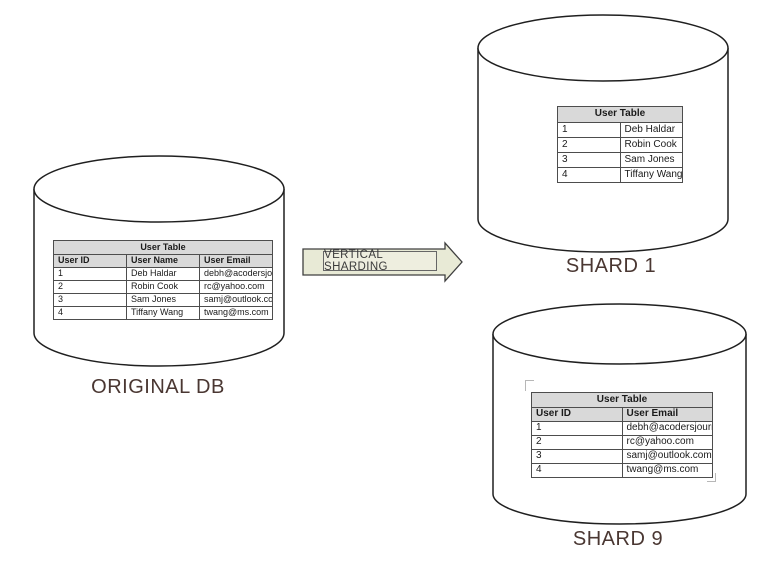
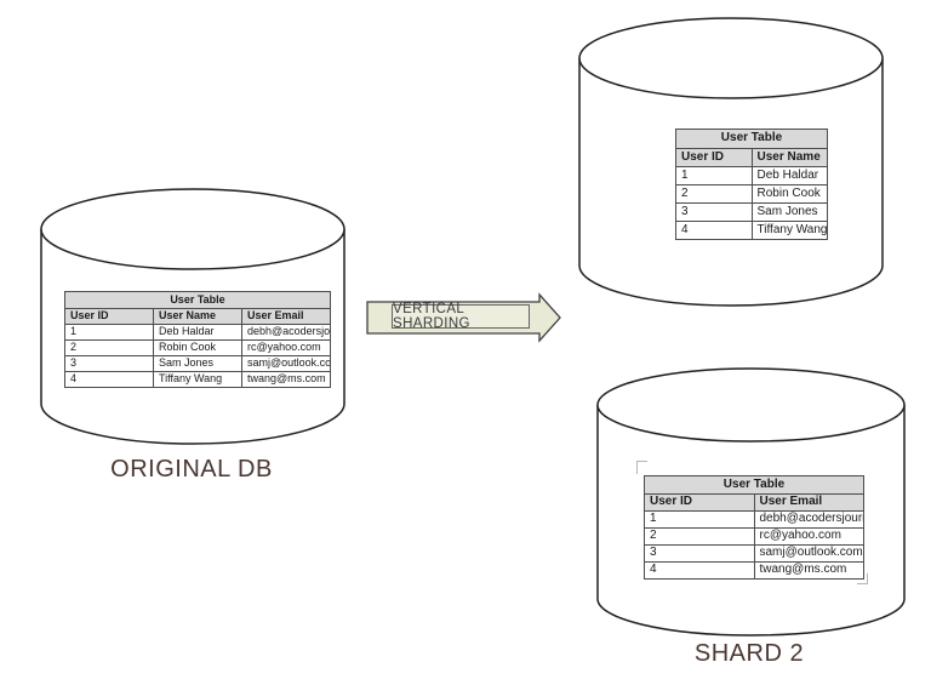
  User Table
  User ID	User Name	User Email
  1	Deb Haldar	debh@acodersjo
  2	Robin Cook	rc@yahoo.com
  3	Sam Jones	samj@outlook.co
  4	Tiffany Wang	twang@ms.com
  ORIGINAL DB
  VERTICAL SHARDING
  User Table
+ User ID	User Name
  1	Deb Haldar
  2	Robin Cook
  3	Sam Jones
  4	Tiffany Wang
- SHARD 1
  User Table
  User ID	User Email
  1	debh@acodersjour
  2	rc@yahoo.com
  3	samj@outlook.com
  4	twang@ms.com
- SHARD 9
+ SHARD 2
